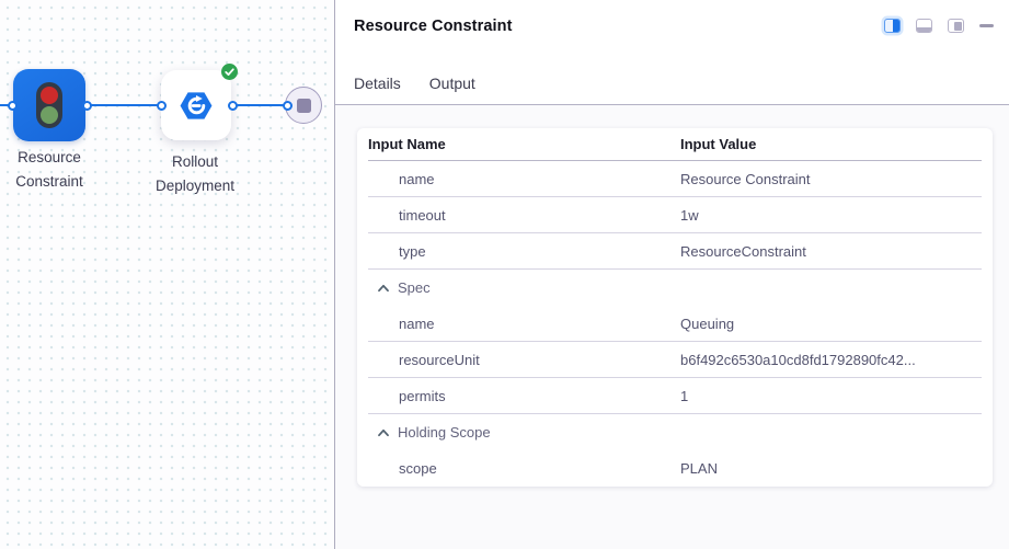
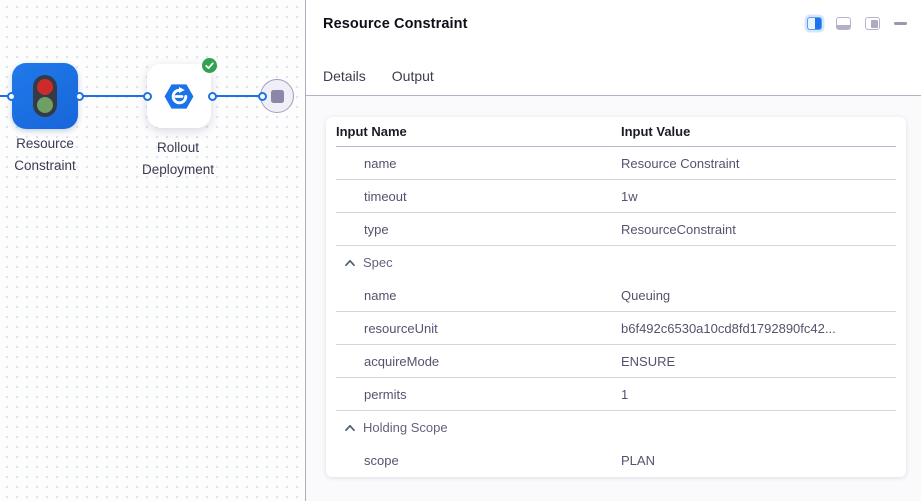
  Resource Constraint
  Rollout Deployment
  Resource Constraint
  Details
  Output
  Input Name
  Input Value
  name
  Resource Constraint
  timeout
  1w
  type
  ResourceConstraint
  Spec
  name
  Queuing
  resourceUnit
  b6f492c6530a10cd8fd1792890fc42...
+ acquireMode
+ ENSURE
  permits
  1
  Holding Scope
  scope
  PLAN
